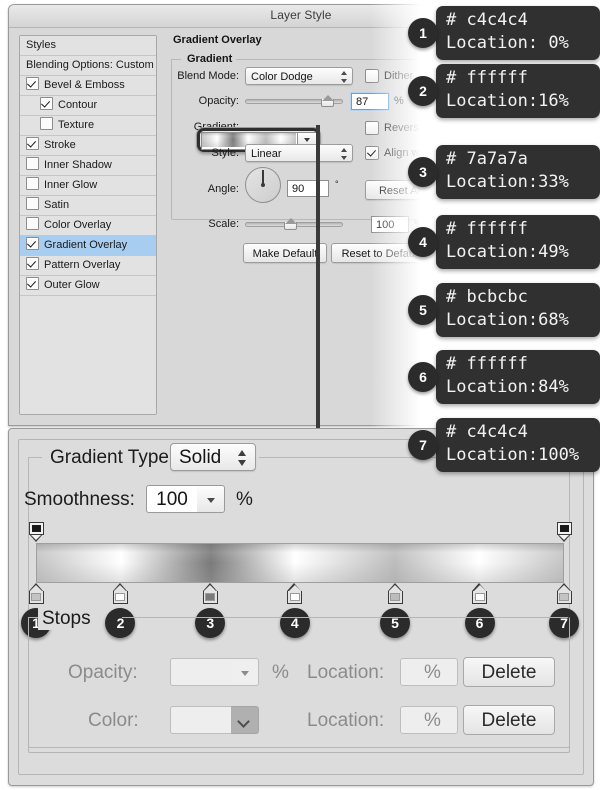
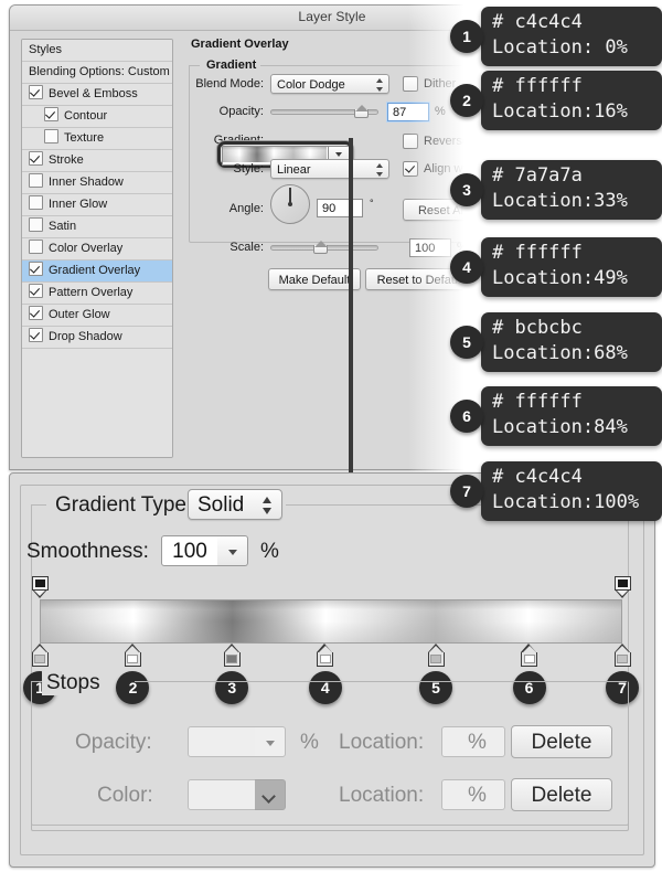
  Layer Style
  Styles
  Blending Options: Custom
  Bevel & Emboss
  Contour
  Texture
  Stroke
  Inner Shadow
  Inner Glow
  Satin
  Color Overlay
  Gradient Overlay
  Pattern Overlay
  Outer Glow
+ Drop Shadow
  Gradient Overlay
  Gradient
  Blend Mode:
  Color Dodge
  Opacity:
  87
  Gradient:
  Style:
  Linear
  Angle:
  90
  °
  Scale:
  Make Defaul
  Gradient Type
  Solid
  Smoothness:
  100
  %
  1
  2
  3
  4
  5
  6
  7
  Stops
  Opacity:
  %
  Location:
  %
  Delete
  Color:
  Location:
  %
  Delete
  # c4c4c4
  Location: 0%
  1
  # ffffff
  Location:16%
  2
  # 7a7a7a
  Location:33%
  3
  # ffffff
  Location:49%
  4
  # bcbcbc
  Location:68%
  5
  # ffffff
  Location:84%
  6
  # c4c4c4
  Location:100%
  7
